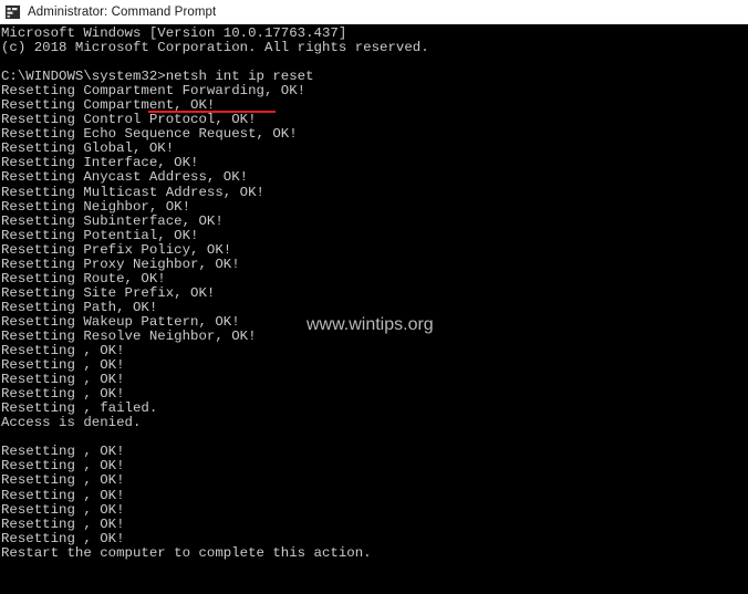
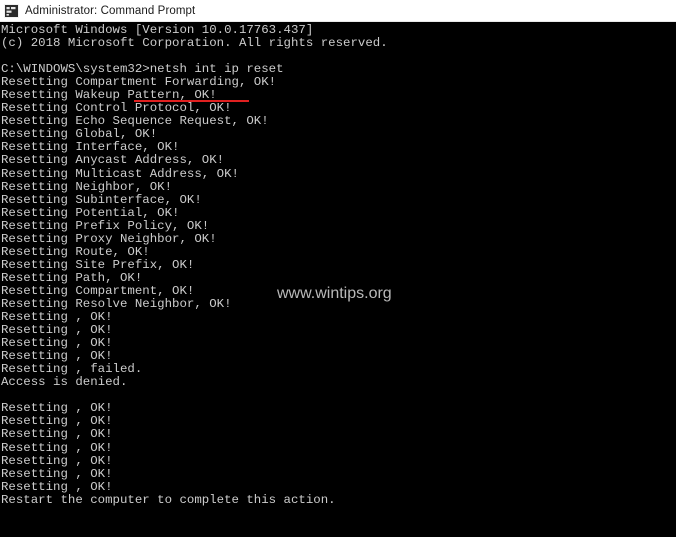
  Administrator: Command Prompt
  Microsoft Windows [Version 10.0.17763.437]
  (c) 2018 Microsoft Corporation. All rights reserved.
  C:\WINDOWS\system32>netsh int ip reset
  Resetting Compartment Forwarding, OK!
- Resetting Compartment, OK!
+ Resetting Wakeup Pattern, OK!
  Resetting Control Protocol, OK!
  Resetting Echo Sequence Request, OK!
  Resetting Global, OK!
  Resetting Interface, OK!
  Resetting Anycast Address, OK!
  Resetting Multicast Address, OK!
  Resetting Neighbor, OK!
  Resetting Subinterface, OK!
  Resetting Potential, OK!
  Resetting Prefix Policy, OK!
  Resetting Proxy Neighbor, OK!
  Resetting Route, OK!
  Resetting Site Prefix, OK!
  Resetting Path, OK!
- Resetting Wakeup Pattern, OK!
+ Resetting Compartment, OK!
  Resetting Resolve Neighbor, OK!
  Resetting , OK!
  Resetting , OK!
  Resetting , OK!
  Resetting , OK!
  Resetting , failed.
  Access is denied.
  Resetting , OK!
  Resetting , OK!
  Resetting , OK!
  Resetting , OK!
  Resetting , OK!
  Resetting , OK!
  Resetting , OK!
  Restart the computer to complete this action.
  www.wintips.org
